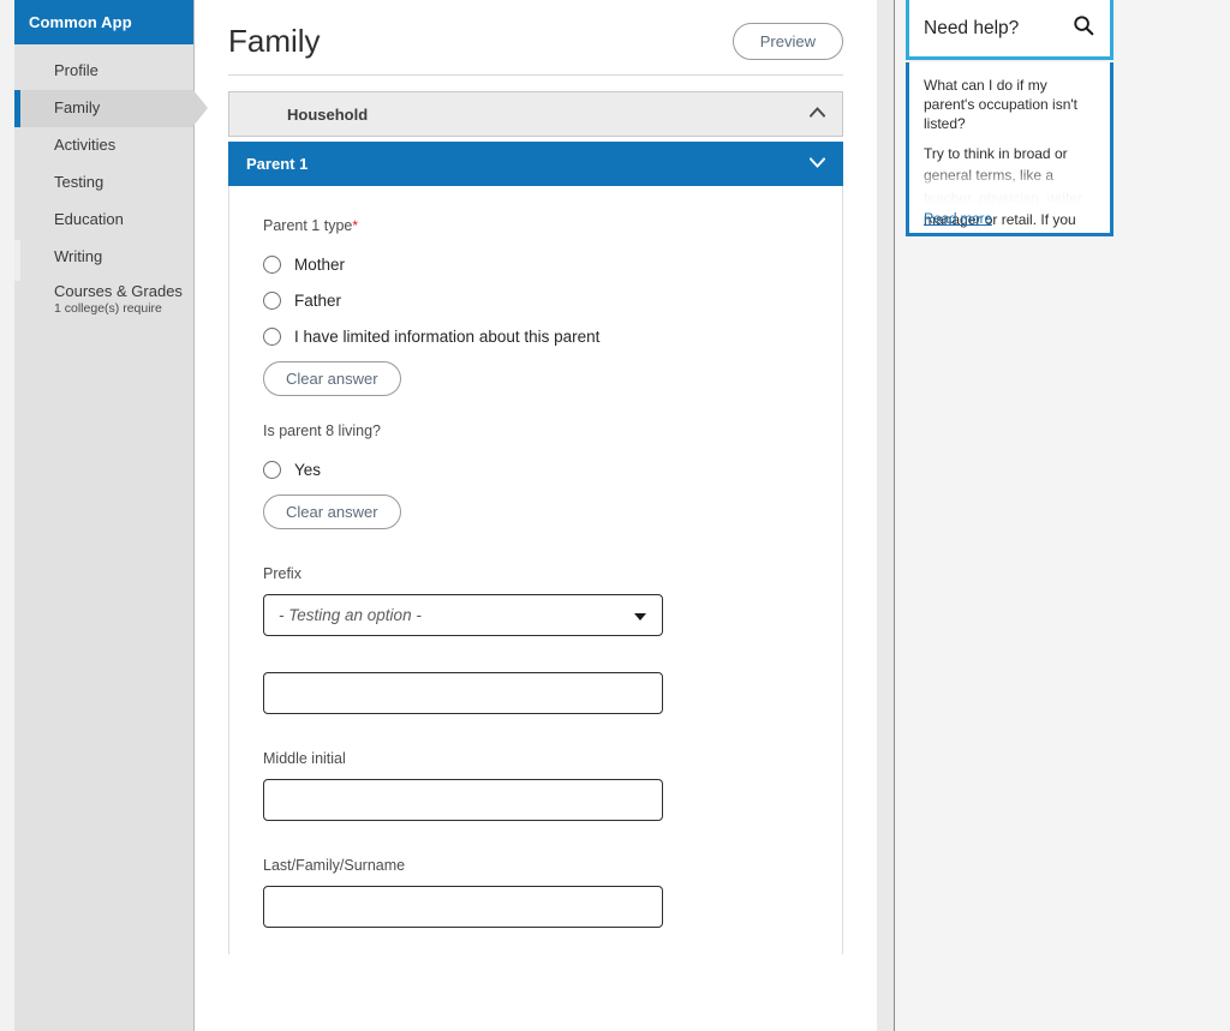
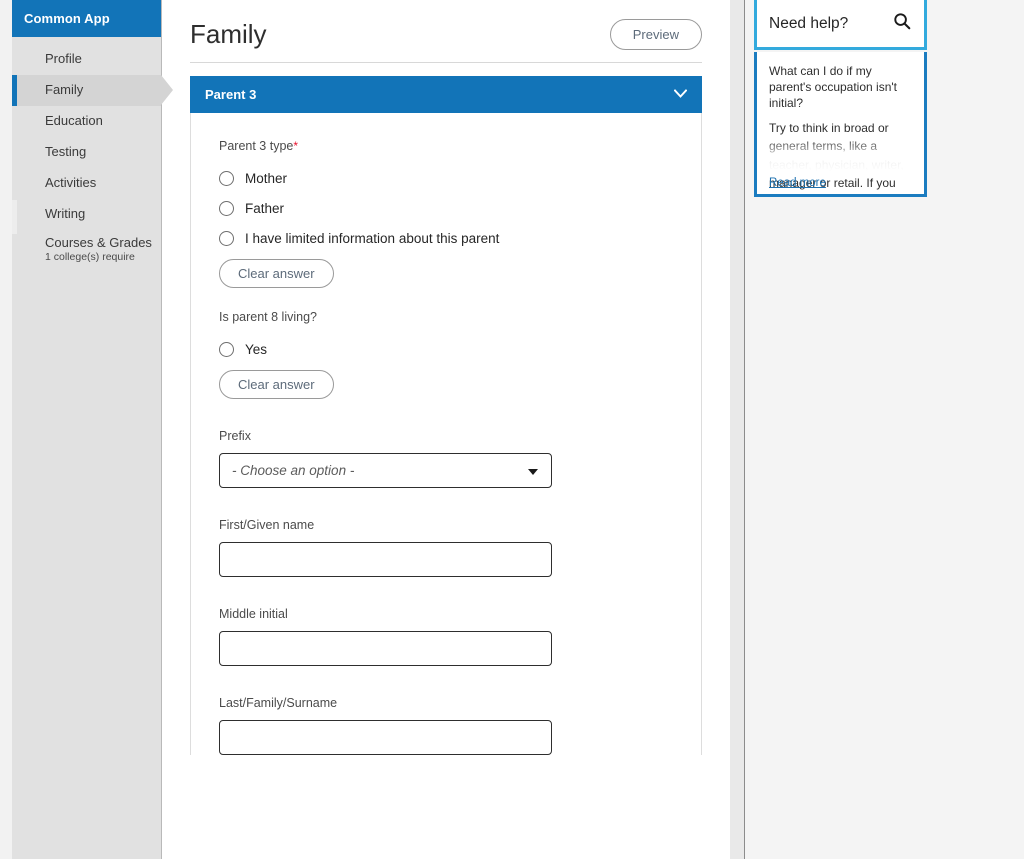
  Common App
  Profile
  Family
- Activities
+ Education
  Testing
- Education
+ Activities
  Writing
  Courses & Grades
  1 college(s) require
  Family
  Preview
- Household
- Parent 1
+ Parent 3
- Parent 1 type*
+ Parent 3 type*
  Mother
  Father
  I have limited information about this parent
  Clear answer
  Is parent 8 living?
  Yes
  Clear answer
  Prefix
- - Testing an option -
+ - Choose an option -
+ First/Given name
  Middle initial
  Last/Family/Surname
  Need help?
- What can I do if my parent's occupation isn't listed?
+ What can I do if my parent's occupation isn't initial?
  Read more
